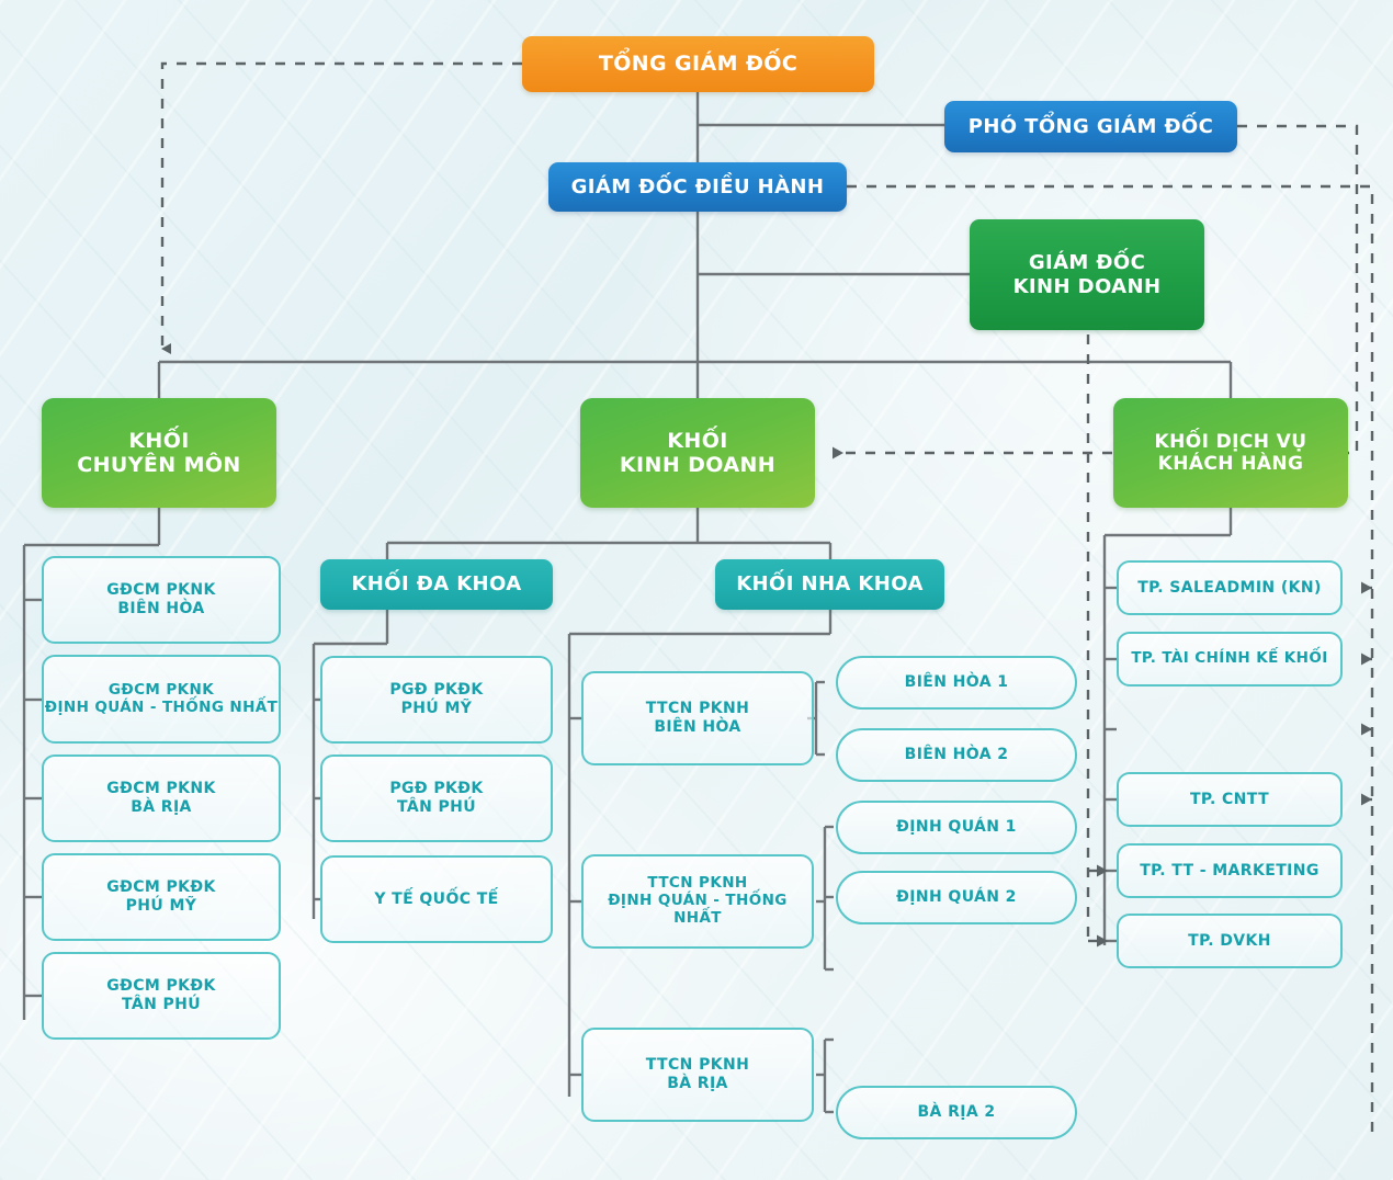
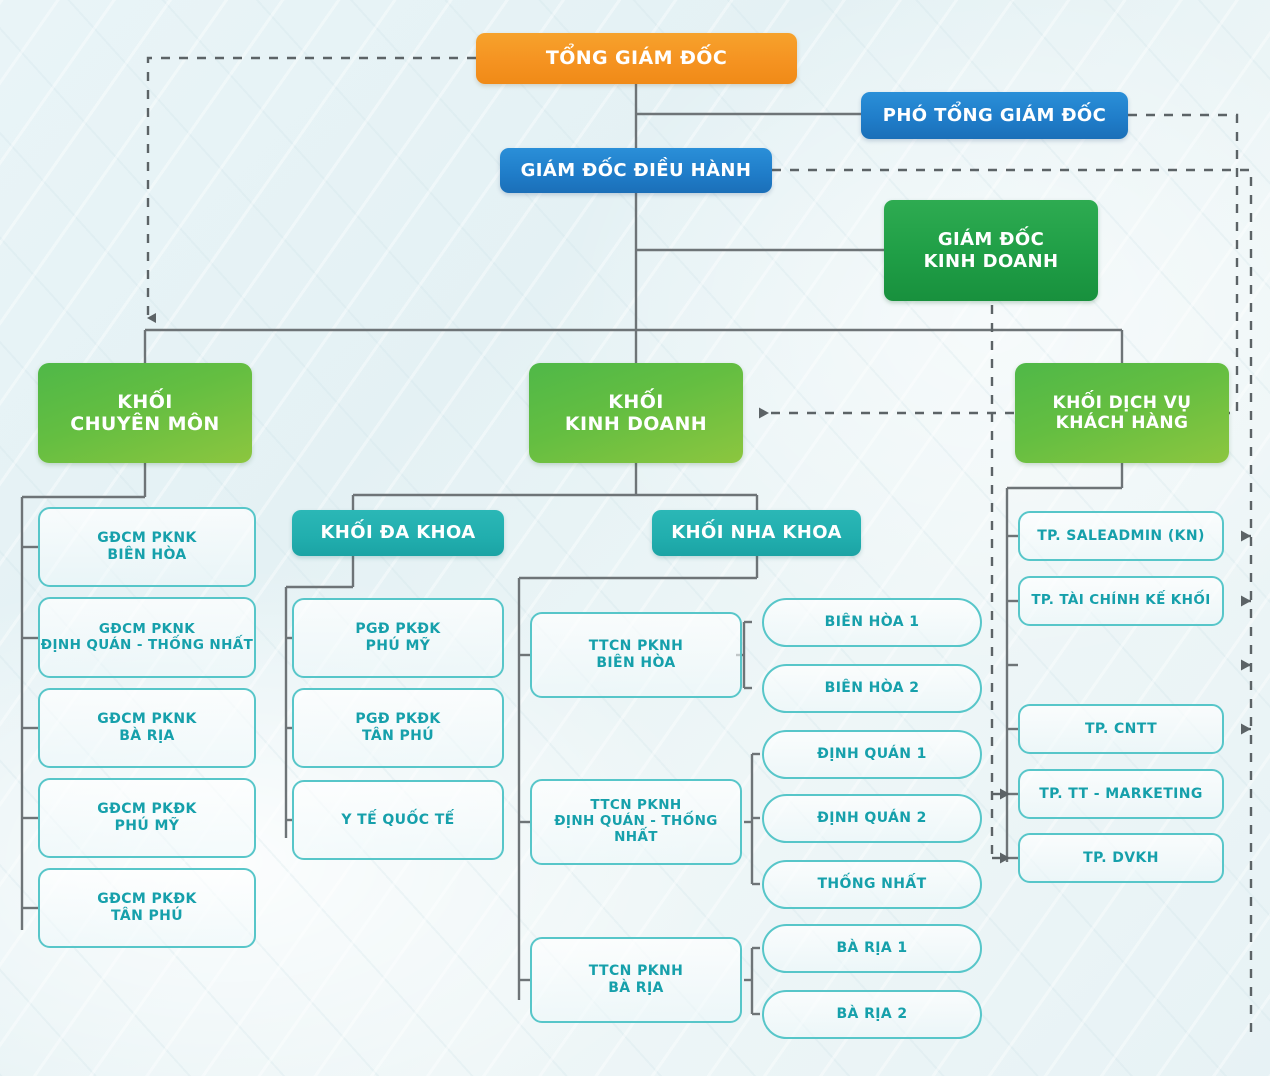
  TỔNG GIÁM ĐỐC
  PHÓ TỔNG GIÁM ĐỐC
  GIÁM ĐỐC ĐIỀU HÀNH
  GIÁM ĐỐC
  KINH DOANH
  KHỐI
  CHUYÊN MÔN
  KHỐI
  KINH DOANH
  KHỐI DỊCH VỤ
  KHÁCH HÀNG
  KHỐI ĐA KHOA
  KHỐI NHA KHOA
  GĐCM PKNK
  BIÊN HÒA
  GĐCM PKNK
  ĐỊNH QUÁN - THỐNG NHẤT
  GĐCM PKNK
  BÀ RỊA
  GĐCM PKĐK
  PHÚ MỸ
  GĐCM PKĐK
  TÂN PHÚ
  PGĐ PKĐK
  PHÚ MỸ
  PGĐ PKĐK
  TÂN PHÚ
  Y TẾ QUỐC TẾ
  TTCN PKNH
  BIÊN HÒA
  TTCN PKNH
  ĐỊNH QUÁN - THỐNG NHẤT
  TTCN PKNH
  BÀ RỊA
  BIÊN HÒA 1
  BIÊN HÒA 2
  ĐỊNH QUÁN 1
  ĐỊNH QUÁN 2
+ THỐNG NHẤT
+ BÀ RỊA 1
  BÀ RỊA 2
  TP. SALEADMIN (KN)
  TP. TÀI CHÍNH KẾ KHỐI
  TP. CNTT
  TP. TT - MARKETING
  TP. DVKH
